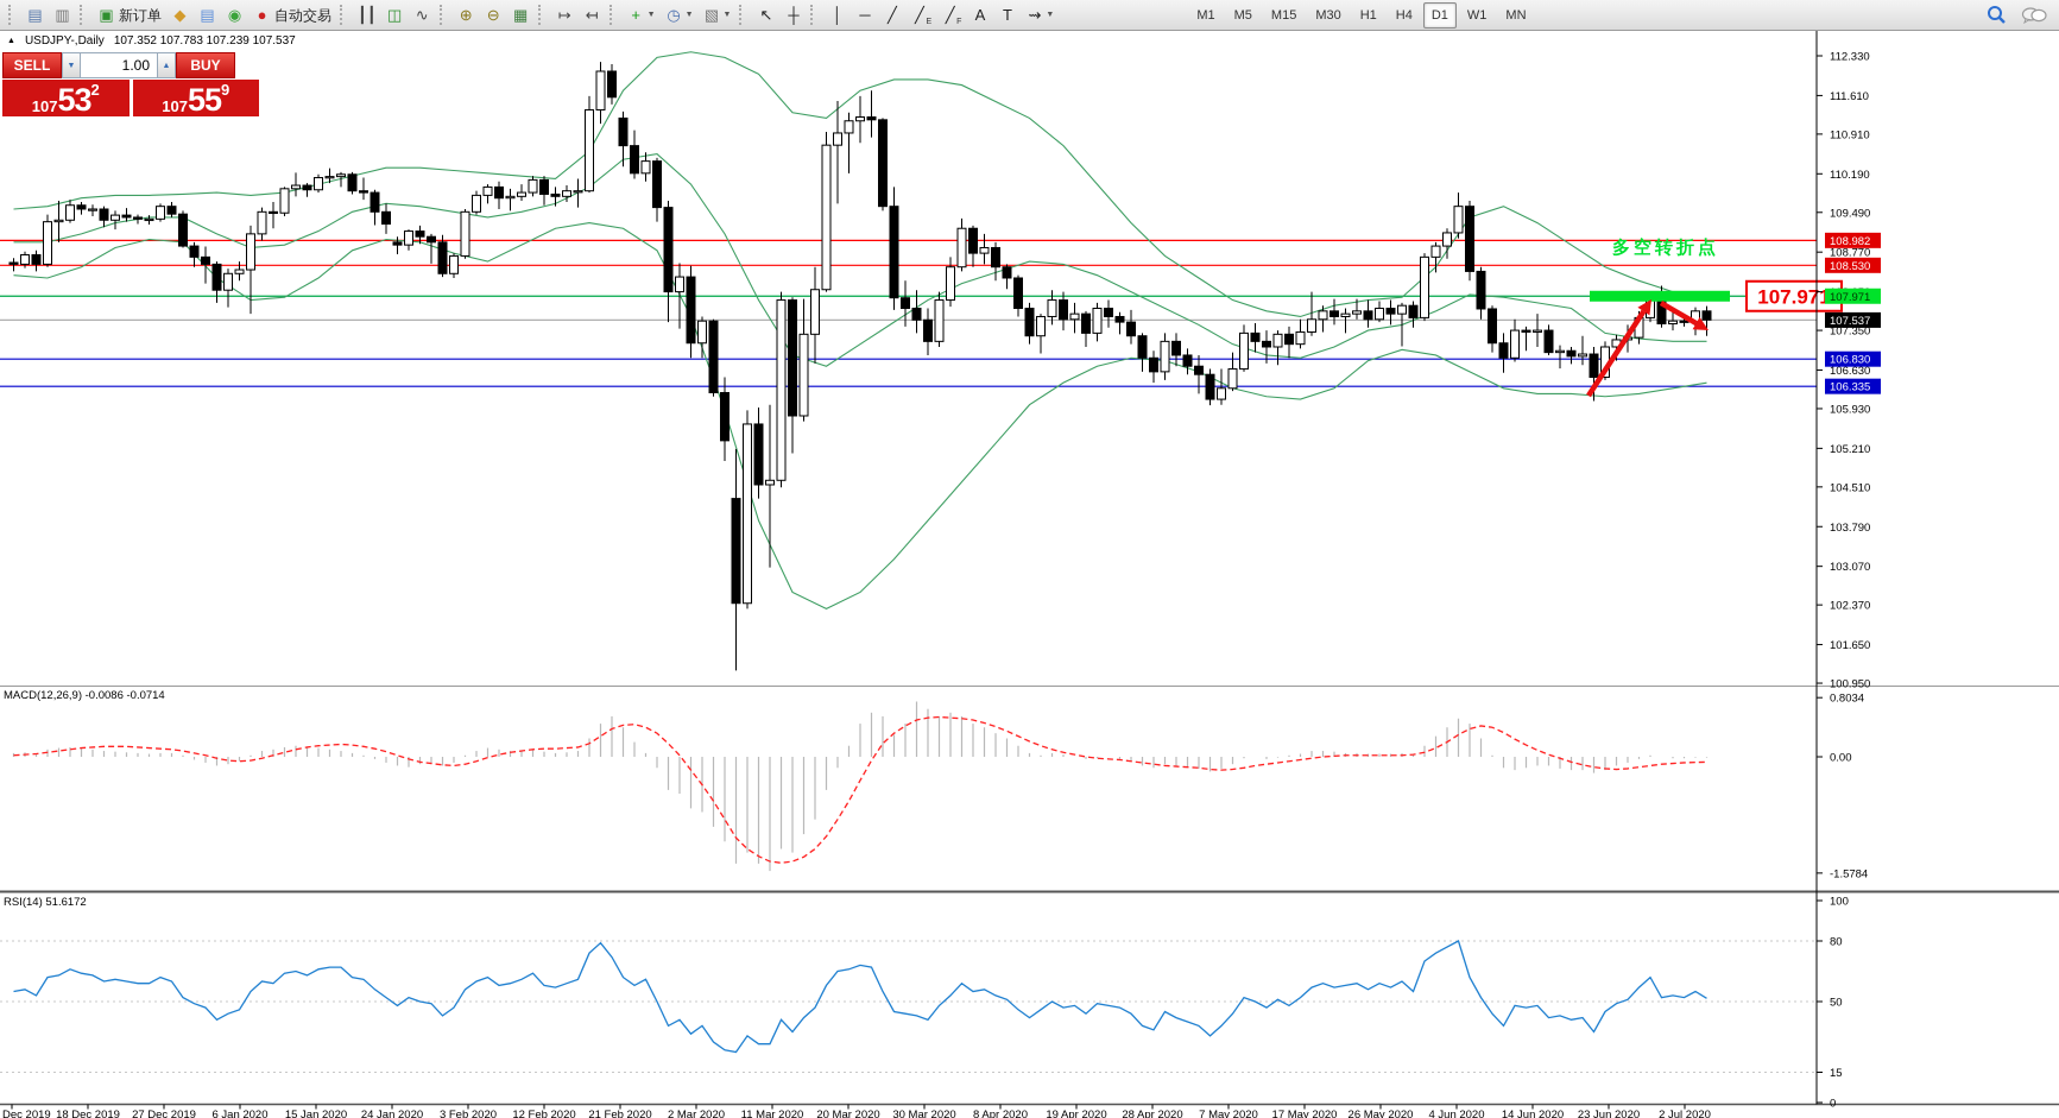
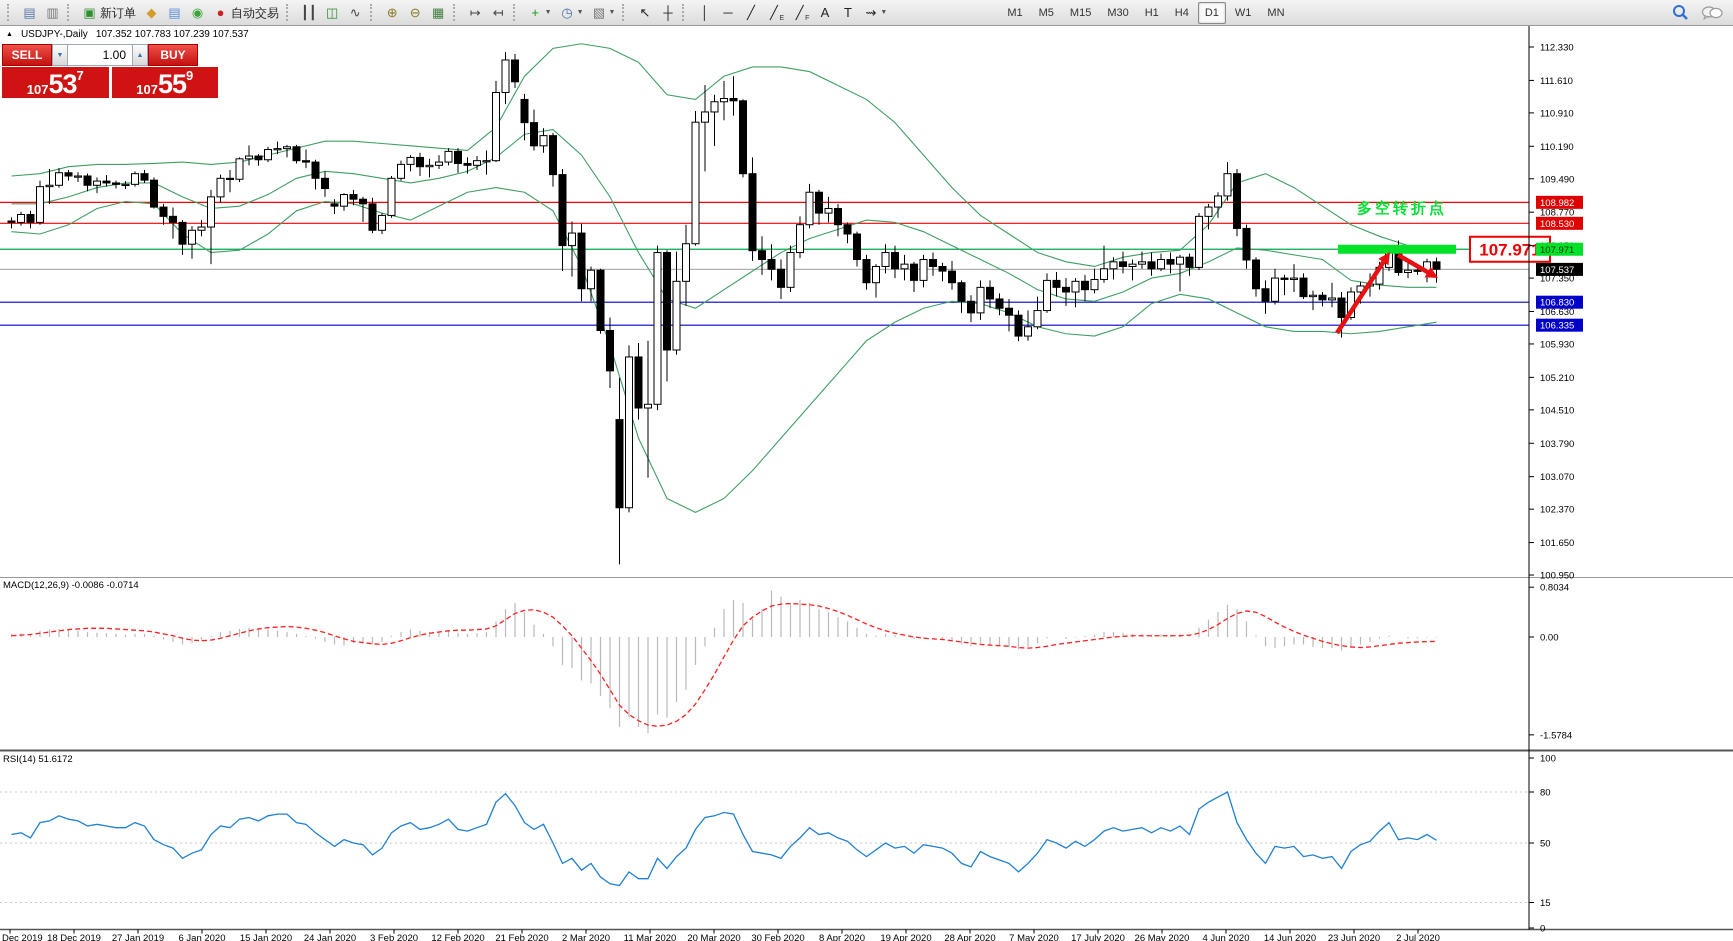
  ▤
  ▥
  ▣
  新订单
  ◆
  ▤
  ◉
  ●
  自动交易
  ┃┃
  ◫
  ∿
  ⊕
  ⊖
  ▦
  ↦
  ↤
  +
  ◷
  ▧
  ↖
  ┼
  │
  ─
  ╱
  ╱
  ╱
  A
  T
  ⇝
  M1
  M5
  M15
  M30
  H1
  H4
  D1
  W1
  MN
  多空转折点
  107.971
  112.330
  111.610
  110.910
  110.190
  109.490
  108.770
  107.350
  106.630
  105.930
  105.210
  104.510
  103.790
  103.070
  102.370
  101.650
  100.950
  0.8034
  0.00
  -1.5784
  100
  80
  50
  15
  0
  108.982
  108.530
  107.971
  107.537
  106.830
  106.335
  Dec 2019
  18 Dec 2019
- 27 Dec 2019
+ 27 Jan 2019
  6 Jan 2020
  15 Jan 2020
  24 Jan 2020
  3 Feb 2020
  12 Feb 2020
  21 Feb 2020
  2 Mar 2020
  11 Mar 2020
  20 Mar 2020
- 30 Mar 2020
+ 30 Feb 2020
  8 Apr 2020
  19 Apr 2020
  28 Apr 2020
  7 May 2020
- 17 May 2020
+ 17 July 2020
  26 May 2020
  4 Jun 2020
  14 Jun 2020
  23 Jun 2020
  2 Jul 2020
  USDJPY-,Daily
  107.352 107.783 107.239 107.537
  SELL
  1.00
  BUY
  107
  53
- 2
+ 7
  107
  55
  9
  MACD(12,26,9) -0.0086 -0.0714
  RSI(14) 51.6172
